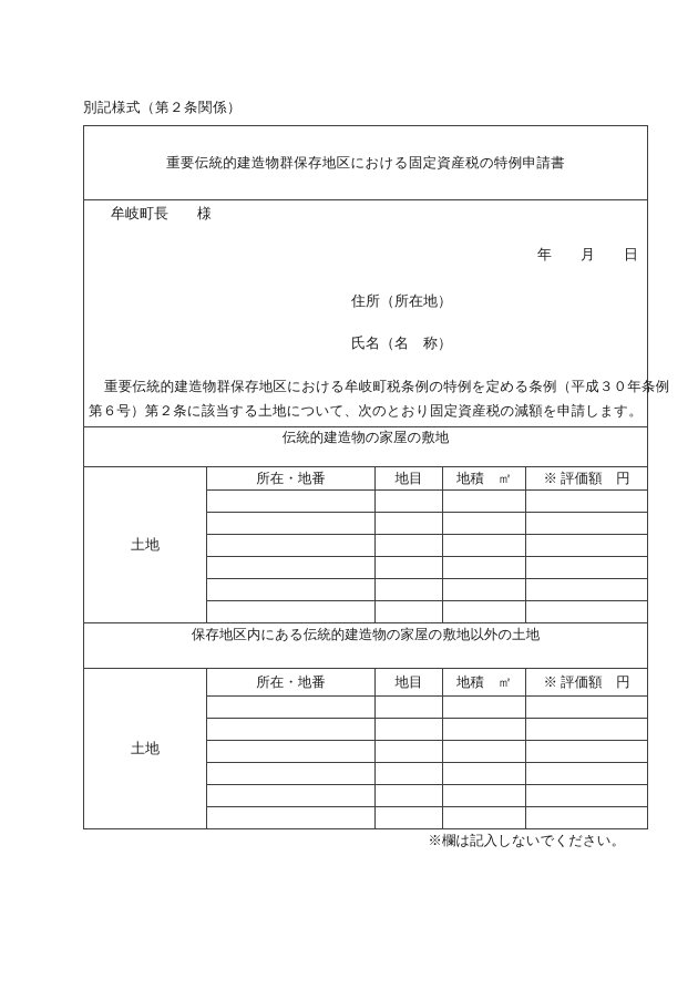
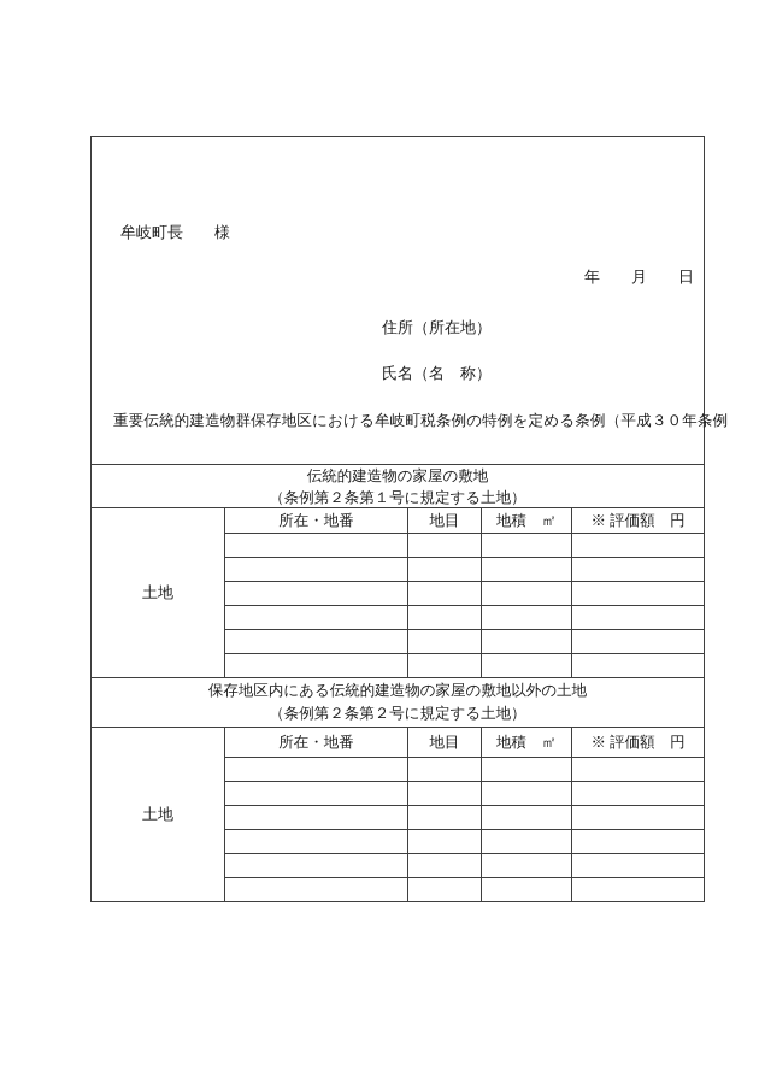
- 別記様式（第２条関係）
- 重要伝統的建造物群保存地区における固定資産税の特例申請書
  牟岐町長 様
  年 月 日
  住所（所在地）
  氏名（名 称）
  重要伝統的建造物群保存地区における牟岐町税条例の特例を定める条例（平成３０年条例
- 第６号）第２条に該当する土地について、次のとおり固定資産税の減額を申請します。
  伝統的建造物の家屋の敷地
+ （条例第２条第１号に規定する土地）
  土地
  所在・地番
  地目
  地積 ㎡
  ※ 評価額 円
  保存地区内にある伝統的建造物の家屋の敷地以外の土地
+ （条例第２条第２号に規定する土地）
  土地
  所在・地番
  地目
  地積 ㎡
  ※ 評価額 円
- ※欄は記入しないでください。
